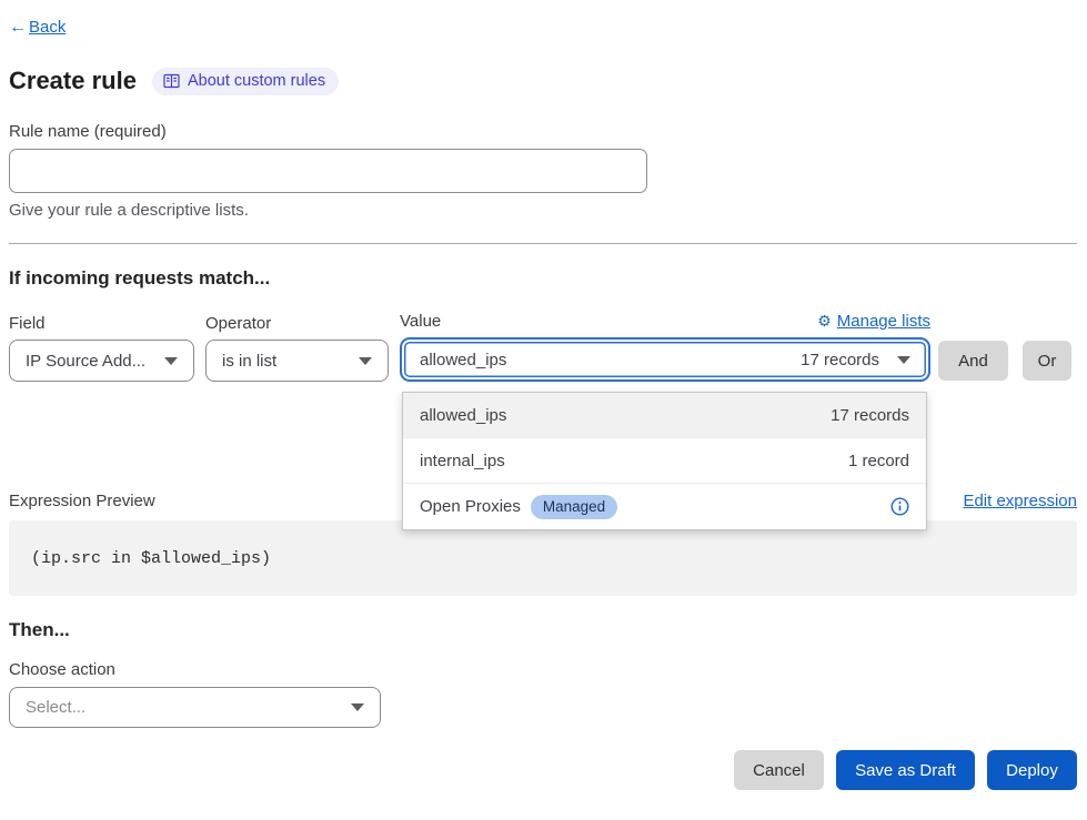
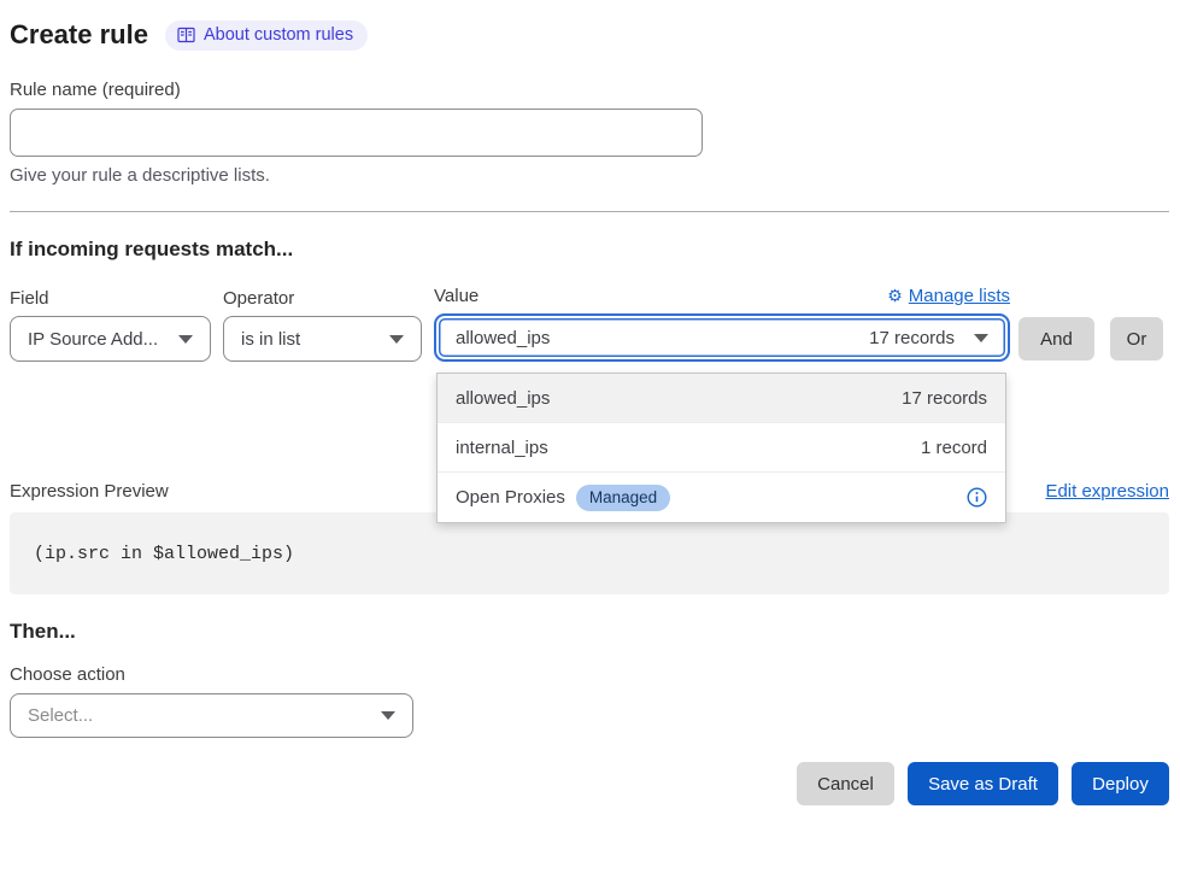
- ←Back
  Create rule
  About custom rules
  Rule name (required)
  Give your rule a descriptive lists.
  If incoming requests match...
  Field
  IP Source Add...
  Operator
  is in list
  Value
  ⚙
  Manage lists
  allowed_ips
  17 records
  allowed_ips
  17 records
  internal_ips
  1 record
  Open Proxies
  Managed
  And
  Or
  Expression Preview
  Edit expression
  (ip.src in $allowed_ips)
  Then...
  Choose action
  Select...
  Cancel
  Save as Draft
  Deploy
